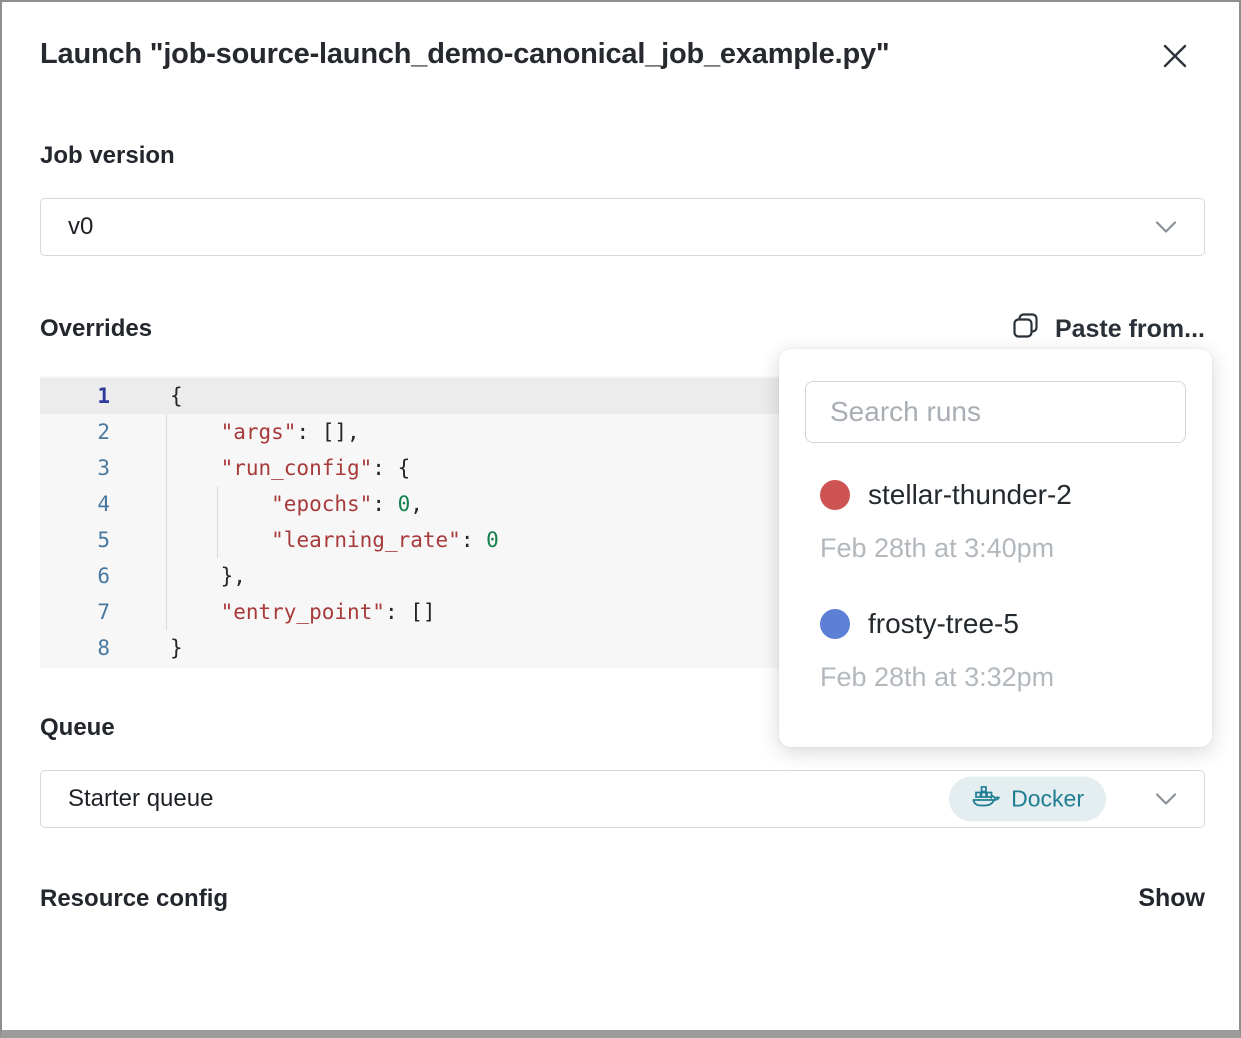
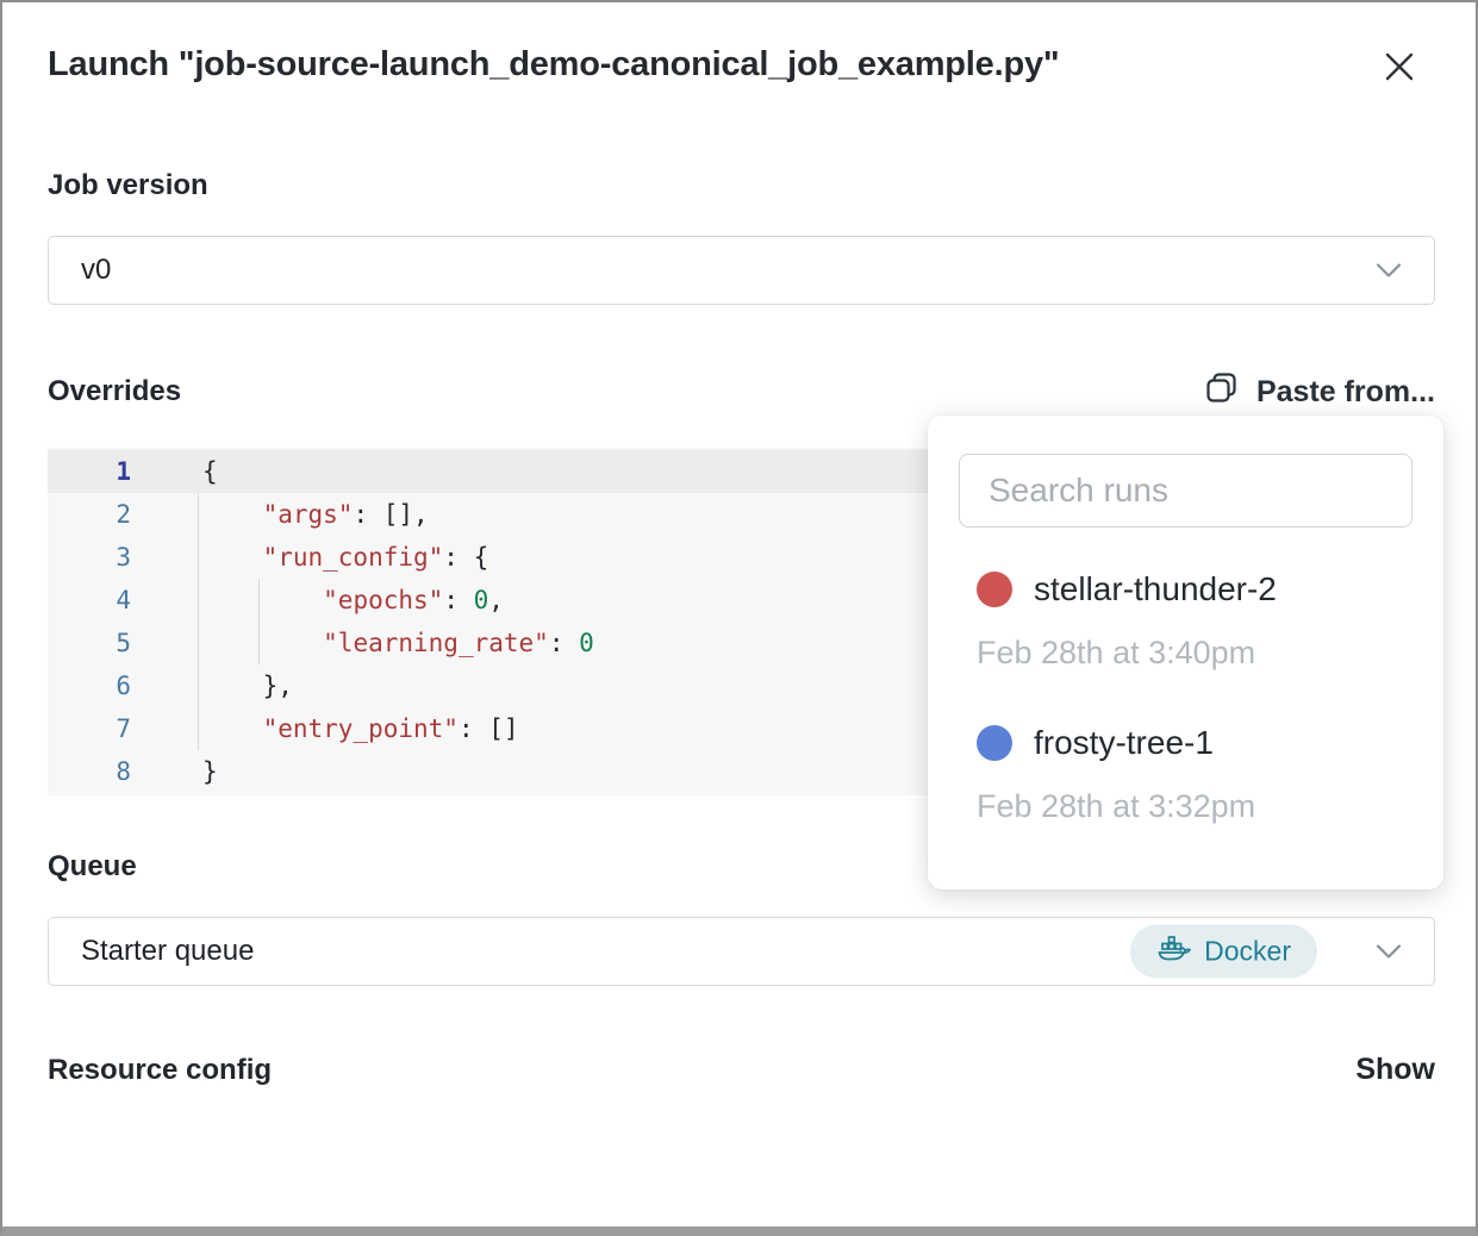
  Launch "job-source-launch_demo-canonical_job_example.py"
  Job version
  v0
  Overrides
  Paste from...
  1
  {
  2
  "args": [],
  3
  "run_config": {
  4
  "epochs": 0,
  5
  "learning_rate": 0
  6
  },
  7
  "entry_point": []
  8
  }
  Queue
  Starter queue
  Docker
  Resource config
  Show
  Search runs
  stellar-thunder-2
  Feb 28th at 3:40pm
- frosty-tree-5
+ frosty-tree-1
  Feb 28th at 3:32pm
